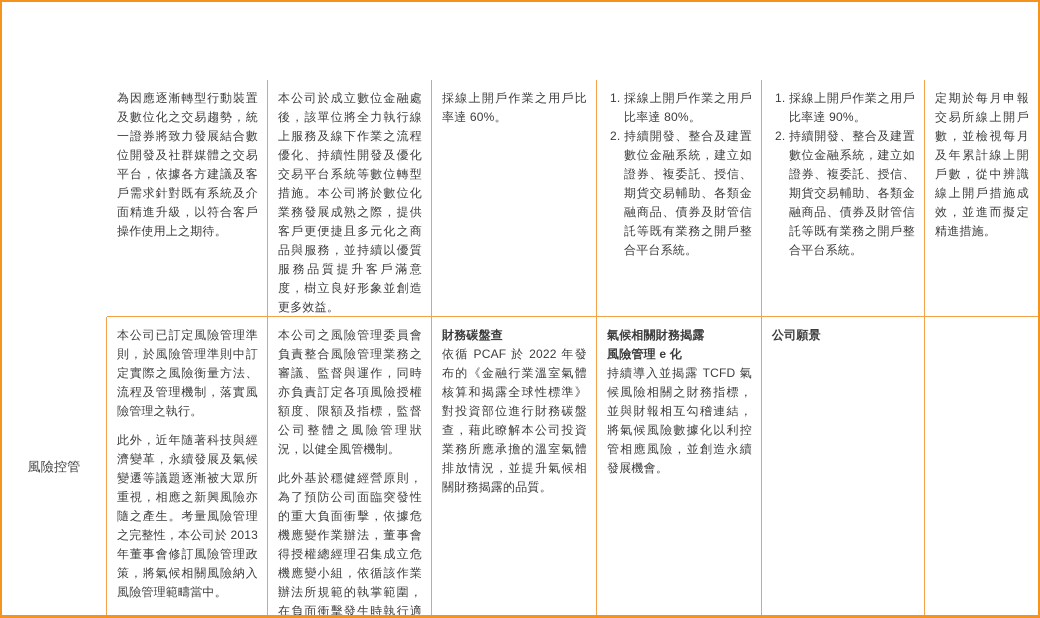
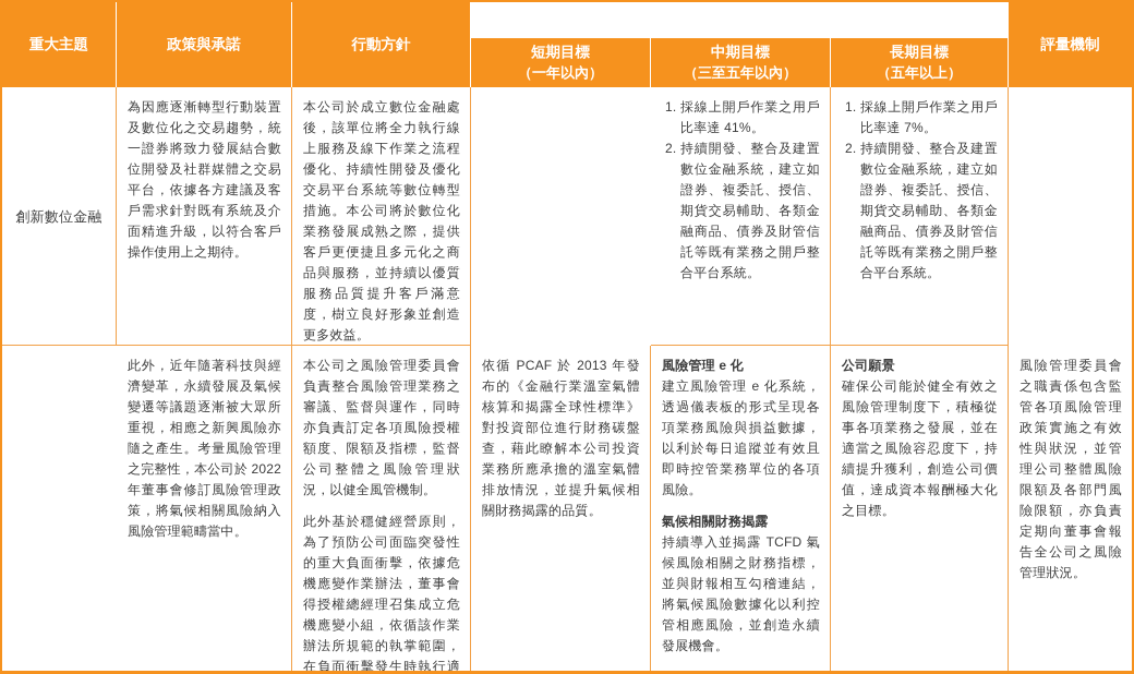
+ 重大主題
+ 政策與承諾
+ 行動方針
+ 短期目標
+ （一年以內）
+ 中期目標
+ （三至五年以內）
+ 長期目標
+ （五年以上）
+ 評量機制
+ 創新數位金融
  為因應逐漸轉型行動裝置及數位化之交易趨勢，統一證券將致力發展結合數位開發及社群媒體之交易平台，依據各方建議及客戶需求針對既有系統及介面精進升級，以符合客戶操作使用上之期待。
  本公司於成立數位金融處後，該單位將全力執行線上服務及線下作業之流程優化、持續性開發及優化交易平台系統等數位轉型措施。本公司將於數位化業務發展成熟之際，提供客戶更便捷且多元化之商品與服務，並持續以優質服務品質提升客戶滿意度，樹立良好形象並創造更多效益。
- 採線上開戶作業之用戶比率達 60%。
- 採線上開戶作業之用戶比率達 80%。
+ 採線上開戶作業之用戶比率達 41%。
  持續開發、整合及建置數位金融系統，建立如證券、複委託、授信、期貨交易輔助、各類金融商品、債券及財管信託等既有業務之開戶整合平台系統。
- 採線上開戶作業之用戶比率達 90%。
+ 採線上開戶作業之用戶比率達 7%。
  持續開發、整合及建置數位金融系統，建立如證券、複委託、授信、期貨交易輔助、各類金融商品、債券及財管信託等既有業務之開戶整合平台系統。
- 定期於每月申報交易所線上開戶數，並檢視每月及年累計線上開戶數，從中辨識線上開戶措施成效，並進而擬定精進措施。
- 風險控管
- 本公司已訂定風險管理準則，於風險管理準則中訂定實際之風險衡量方法、流程及管理機制，落實風險管理之執行。
- 此外，近年隨著科技與經濟變革，永續發展及氣候變遷等議題逐漸被大眾所重視，相應之新興風險亦隨之產生。考量風險管理之完整性，本公司於 2013 年董事會修訂風險管理政策，將氣候相關風險納入風險管理範疇當中。
+ 此外，近年隨著科技與經濟變革，永續發展及氣候變遷等議題逐漸被大眾所重視，相應之新興風險亦隨之產生。考量風險管理之完整性，本公司於 2022 年董事會修訂風險管理政策，將氣候相關風險納入風險管理範疇當中。
  本公司之風險管理委員會負責整合風險管理業務之審議、監督與運作，同時亦負責訂定各項風險授權額度、限額及指標，監督公司整體之風險管理狀況，以健全風管機制。
  此外基於穩健經營原則，為了預防公司面臨突發性的重大負面衝擊，依據危機應變作業辦法，董事會得授權總經理召集成立危機應變小組，依循該作業辦法所規範的執掌範圍，在負面衝擊發生時執行適
- 財務碳盤查
- 依循 PCAF 於 2022 年發布的《金融行業溫室氣體核算和揭露全球性標準》對投資部位進行財務碳盤查，藉此瞭解本公司投資業務所應承擔的溫室氣體排放情況，並提升氣候相關財務揭露的品質。
+ 依循 PCAF 於 2013 年發布的《金融行業溫室氣體核算和揭露全球性標準》對投資部位進行財務碳盤查，藉此瞭解本公司投資業務所應承擔的溫室氣體排放情況，並提升氣候相關財務揭露的品質。
- 氣候相關財務揭露
+ 風險管理 e 化
+ 建立風險管理 e 化系統，透過儀表板的形式呈現各項業務風險與損益數據，以利於每日追蹤並有效且即時控管業務單位的各項風險。
- 風險管理 e 化
+ 氣候相關財務揭露
  持續導入並揭露 TCFD 氣候風險相關之財務指標，並與財報相互勾稽連結，將氣候風險數據化以利控管相應風險，並創造永續發展機會。
  公司願景
+ 確保公司能於健全有效之風險管理制度下，積極從事各項業務之發展，並在適當之風險容忍度下，持續提升獲利，創造公司價值，達成資本報酬極大化之目標。
+ 風險管理委員會之職責係包含監管各項風險管理政策實施之有效性與狀況，並管理公司整體風險限額及各部門風險限額，亦負責定期向董事會報告全公司之風險管理狀況。
